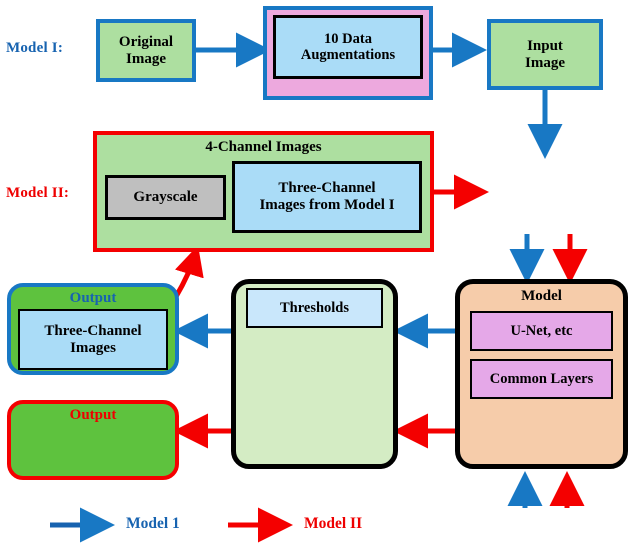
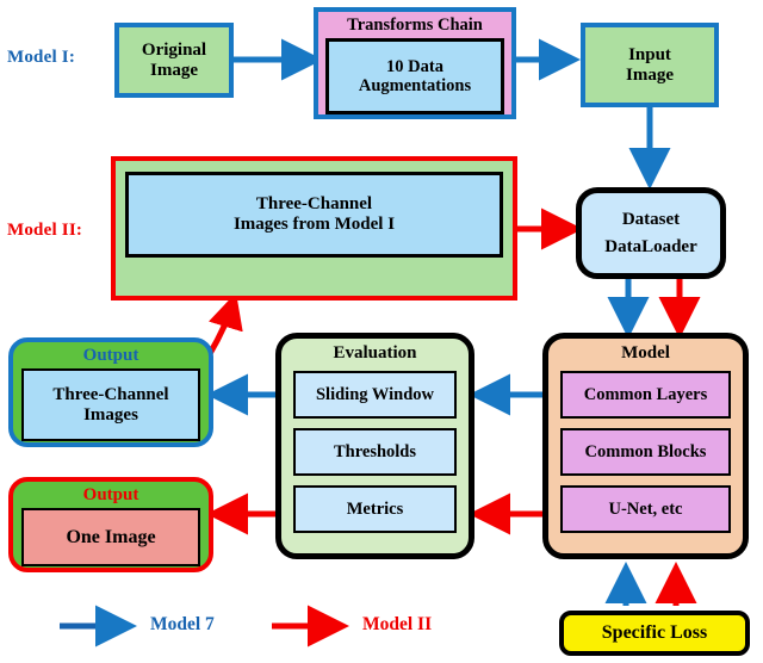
  Model I:
  Original
  Image
+ Transforms Chain
  10 Data
  Augmentations
  Input
  Image
  Model II:
- 4-Channel Images
- Grayscale
  Three-Channel
  Images from Model I
+ Dataset
+ DataLoader
+ Evaluation
+ Sliding Window
  Thresholds
+ Metrics
  Model
- U-Net, etc
+ Common Layers
+ Common Blocks
- Common Layers
+ U-Net, etc
  Output
  Three-Channel
  Images
  Output
+ One Image
+ Specific Loss
- Model 1
+ Model 7
  Model II
